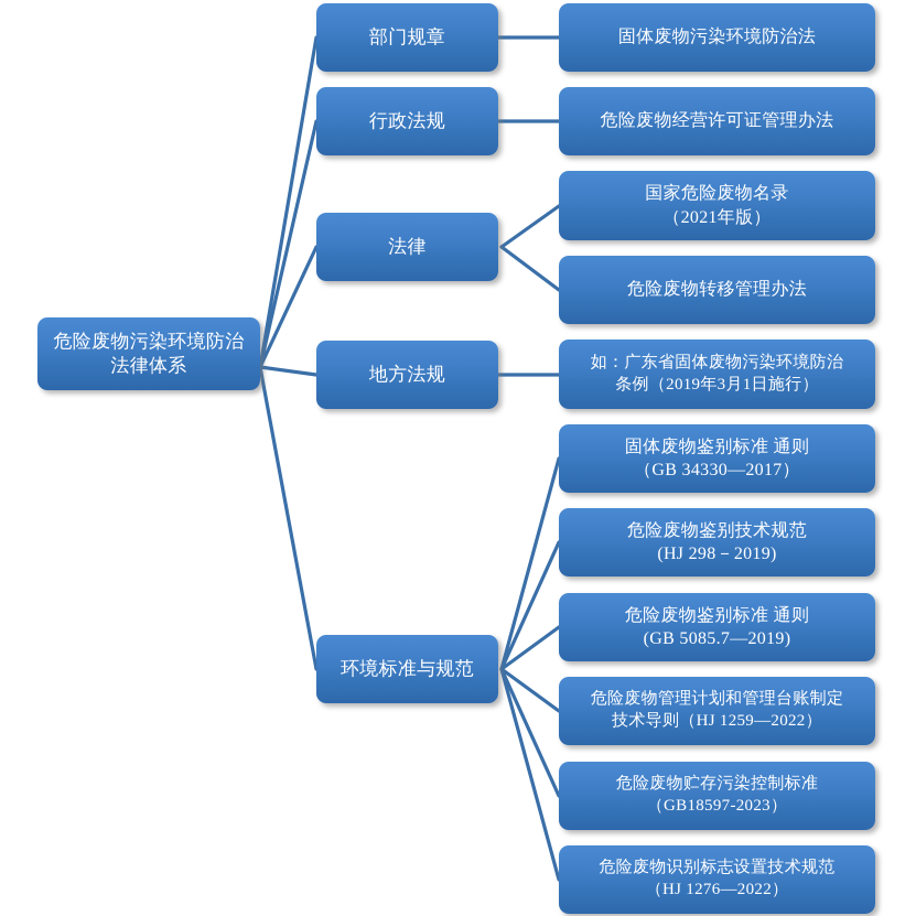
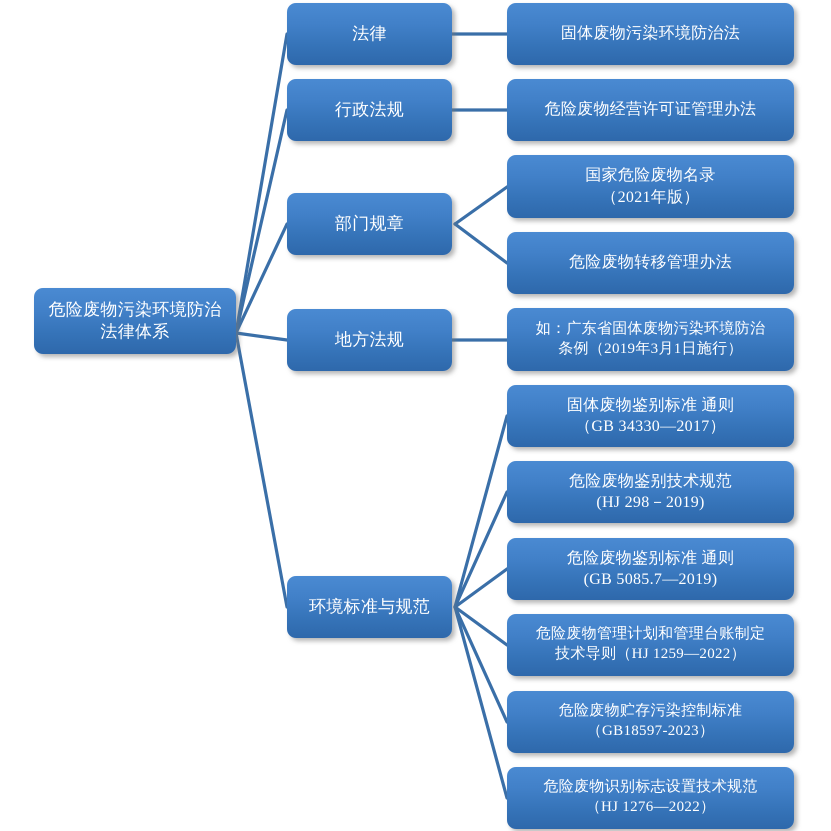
  危险废物污染环境防治
  法律体系
- 部门规章
+ 法律
  行政法规
- 法律
+ 部门规章
  地方法规
  环境标准与规范
  固体废物污染环境防治法
  危险废物经营许可证管理办法
  国家危险废物名录
  （2021年版）
  危险废物转移管理办法
  如：广东省固体废物污染环境防治
  条例（2019年3月1日施行）
  固体废物鉴别标准 通则
  （GB 34330—2017）
  危险废物鉴别技术规范
  (HJ 298－2019)
  危险废物鉴别标准 通则
  (GB 5085.7—2019)
  危险废物管理计划和管理台账制定
  技术导则（HJ 1259—2022）
  危险废物贮存污染控制标准
  （GB18597-2023）
  危险废物识别标志设置技术规范
  （HJ 1276—2022）
